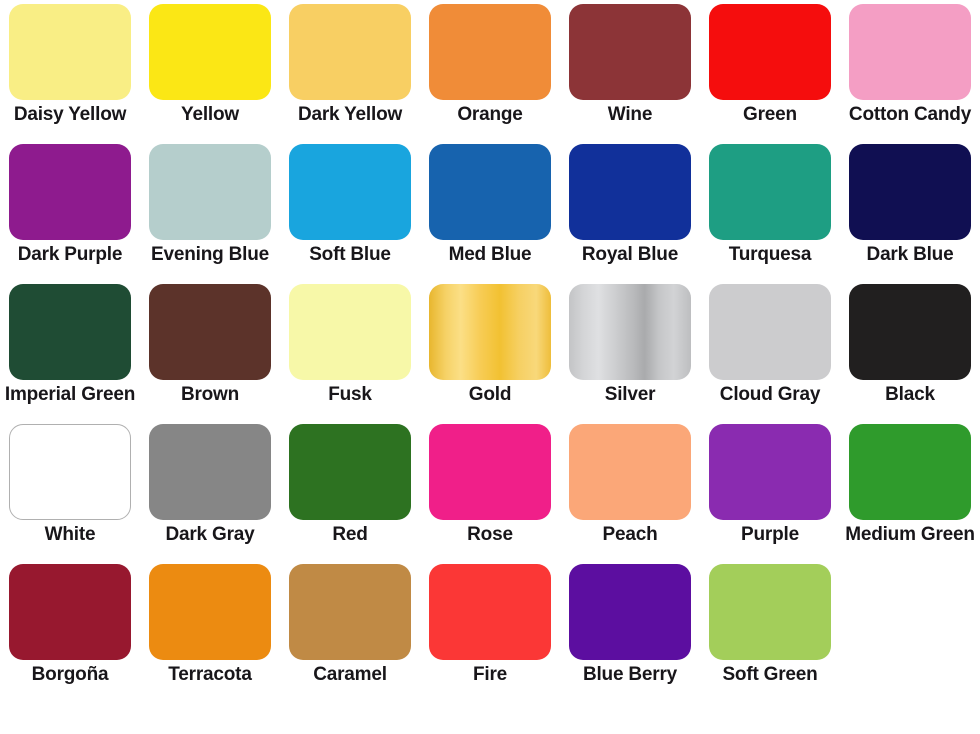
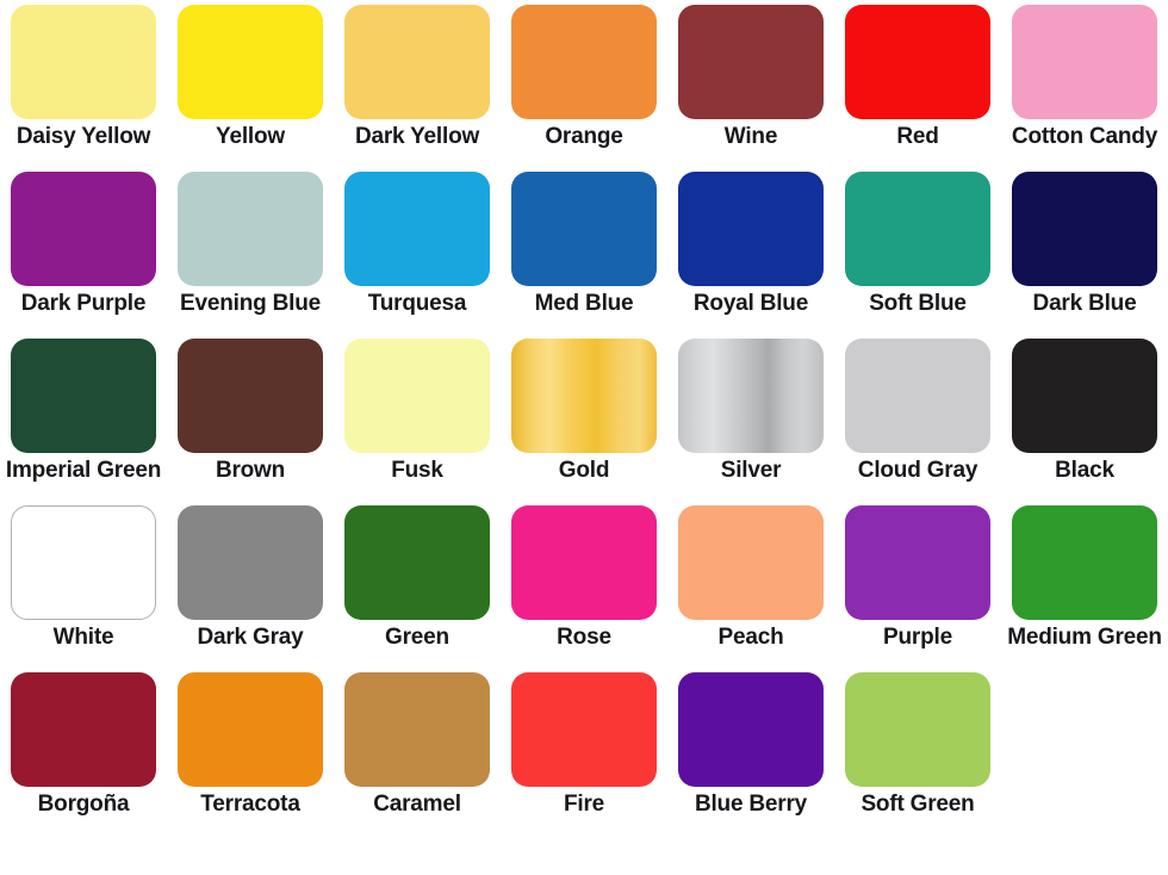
  Daisy Yellow
  Yellow
  Dark Yellow
  Orange
  Wine
- Green
+ Red
  Cotton Candy
  Dark Purple
  Evening Blue
- Soft Blue
+ Turquesa
  Med Blue
  Royal Blue
- Turquesa
+ Soft Blue
  Dark Blue
  Imperial Green
  Brown
  Fusk
  Gold
  Silver
  Cloud Gray
  Black
  White
  Dark Gray
- Red
+ Green
  Rose
  Peach
  Purple
  Medium Green
  Borgoña
  Terracota
  Caramel
  Fire
  Blue Berry
  Soft Green
